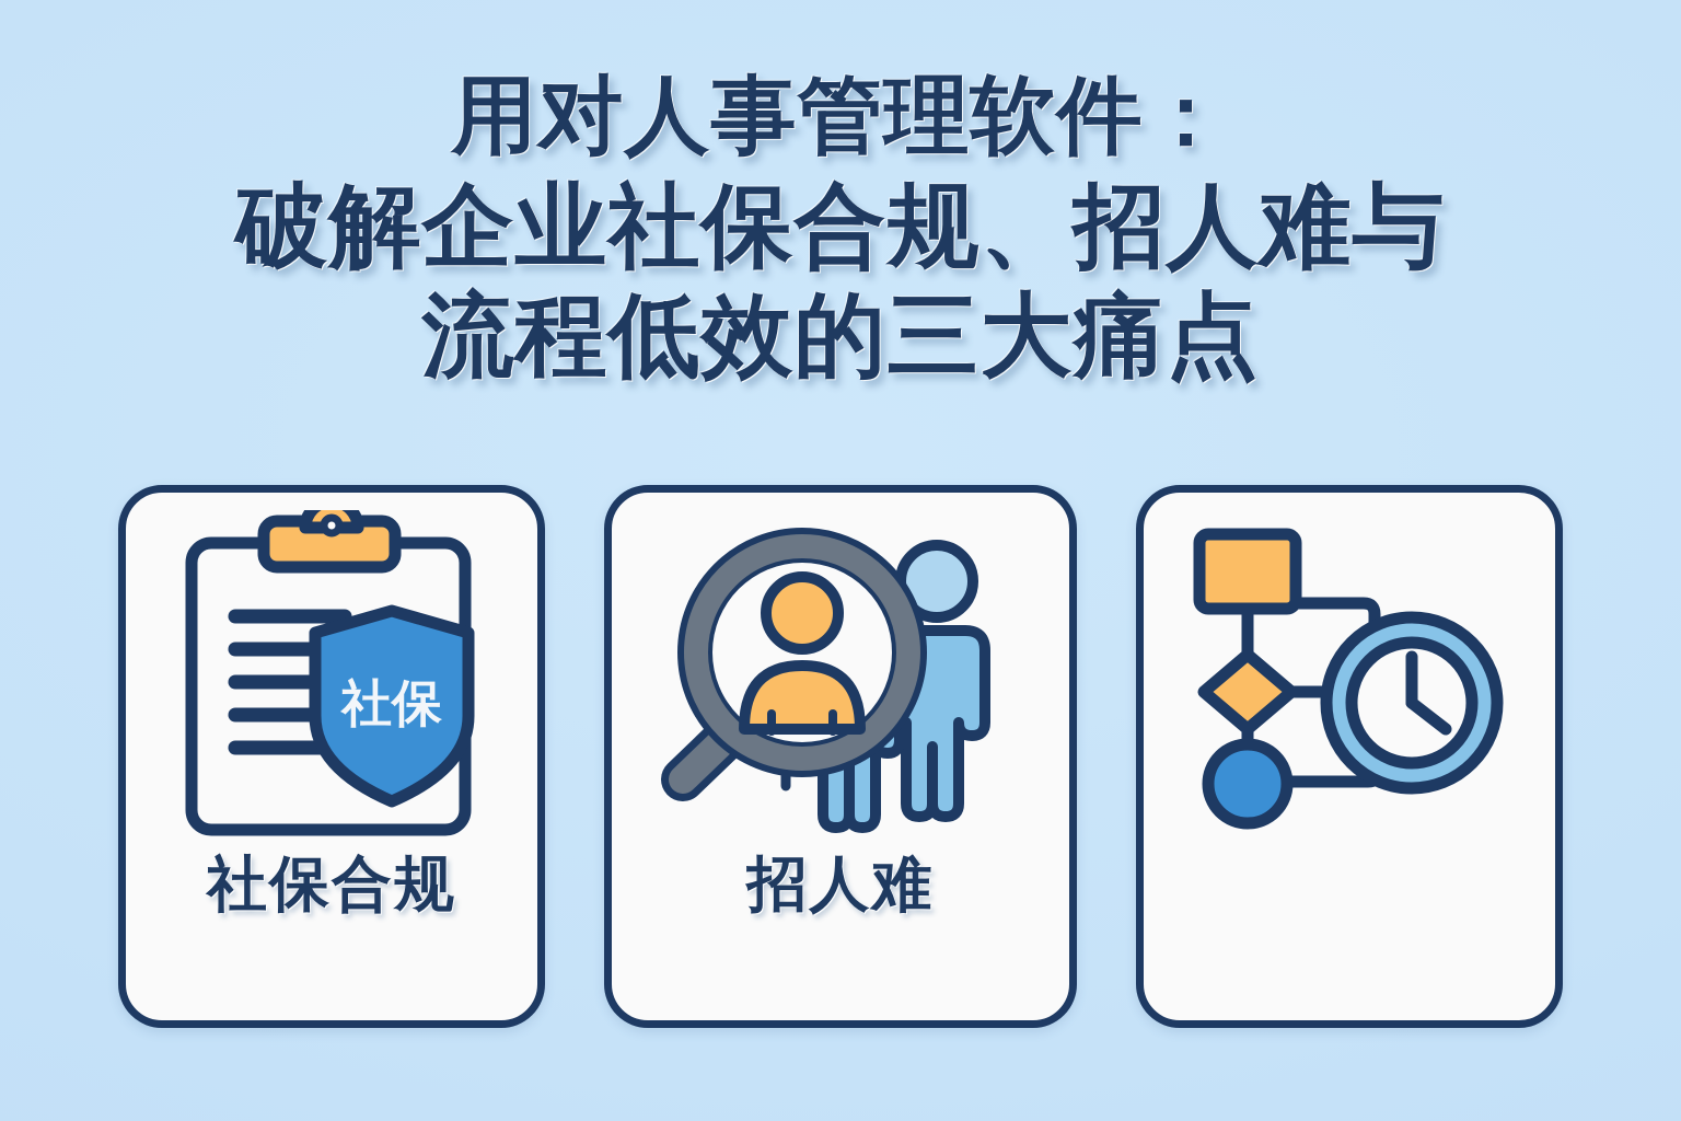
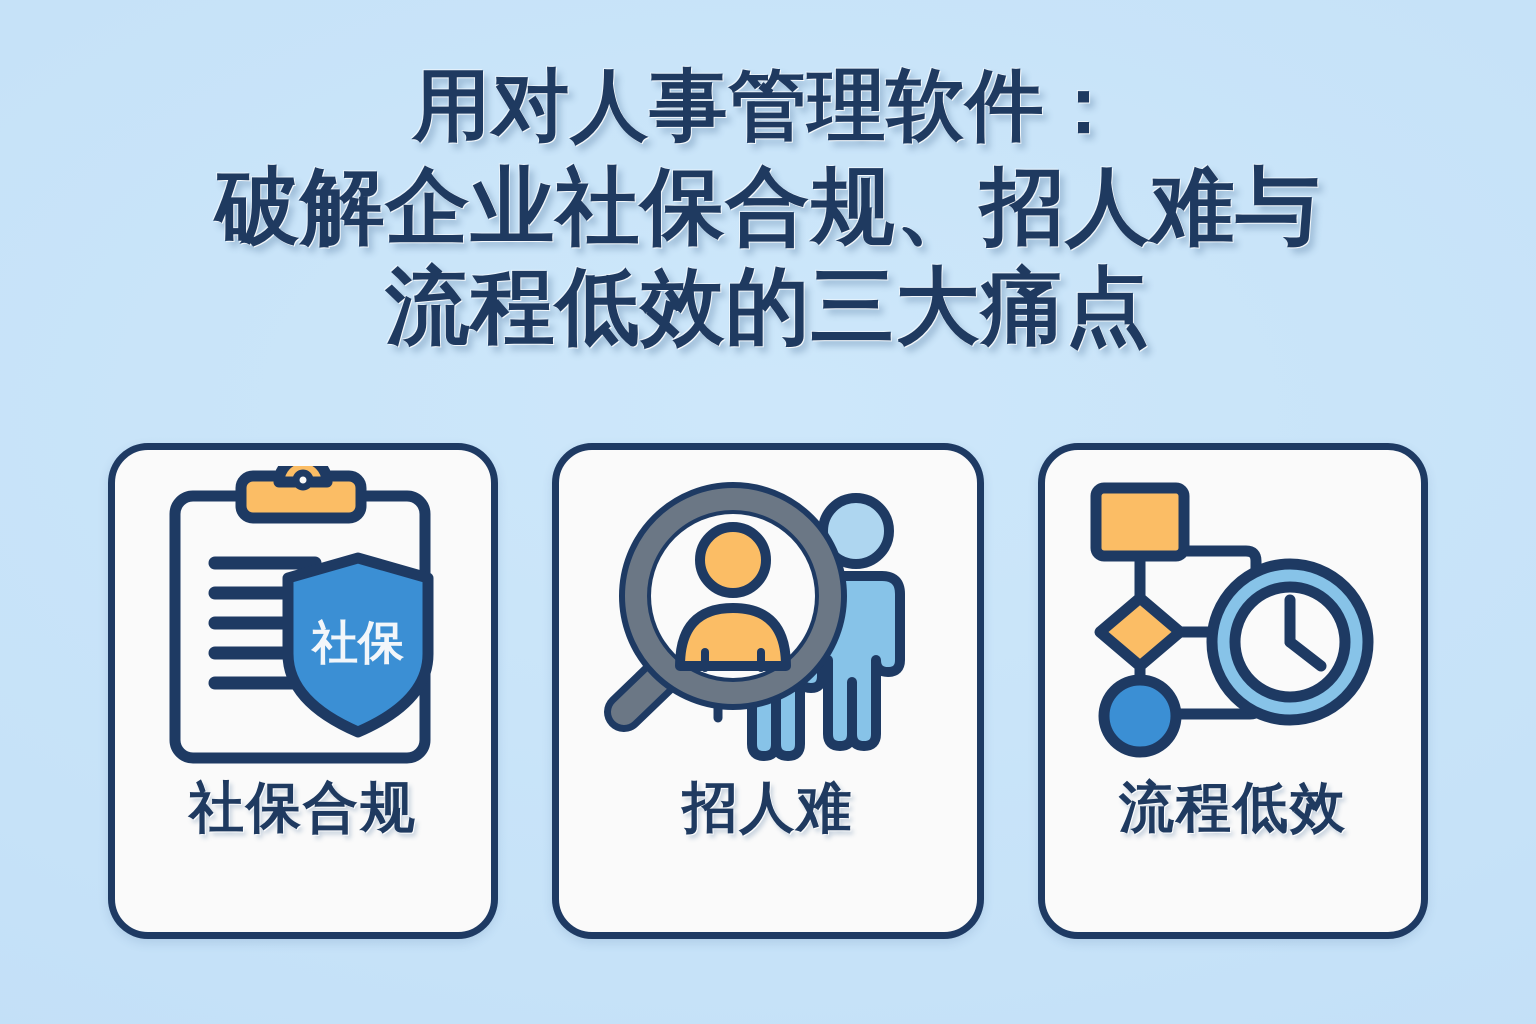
  用对人事管理软件：
  破解企业社保合规、招人难与
  流程低效的三大痛点
  社保
  社保合规
  招人难
+ 流程低效
